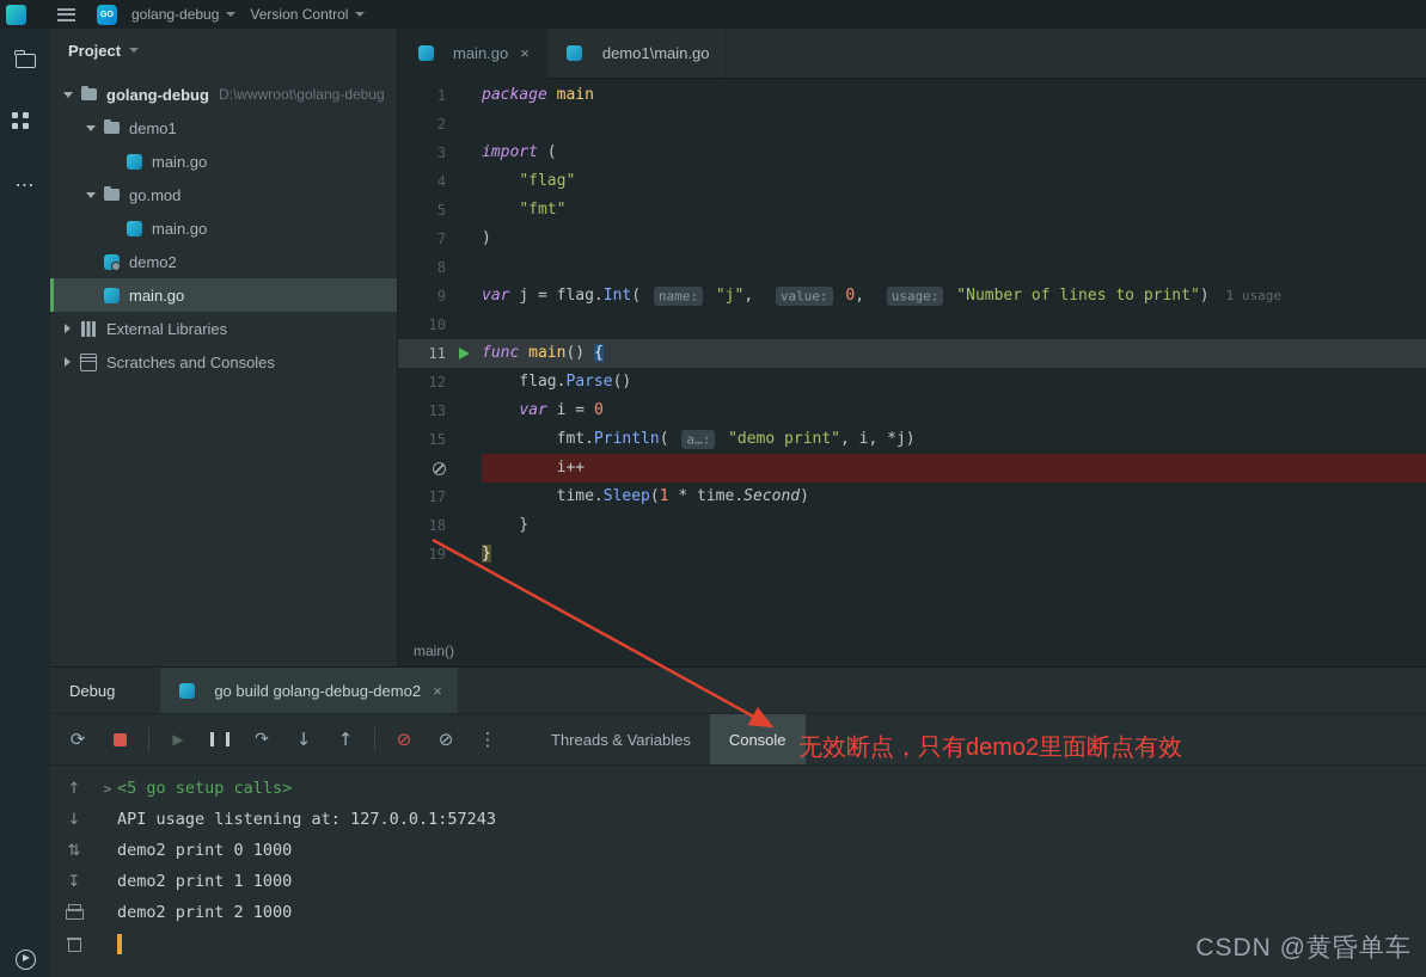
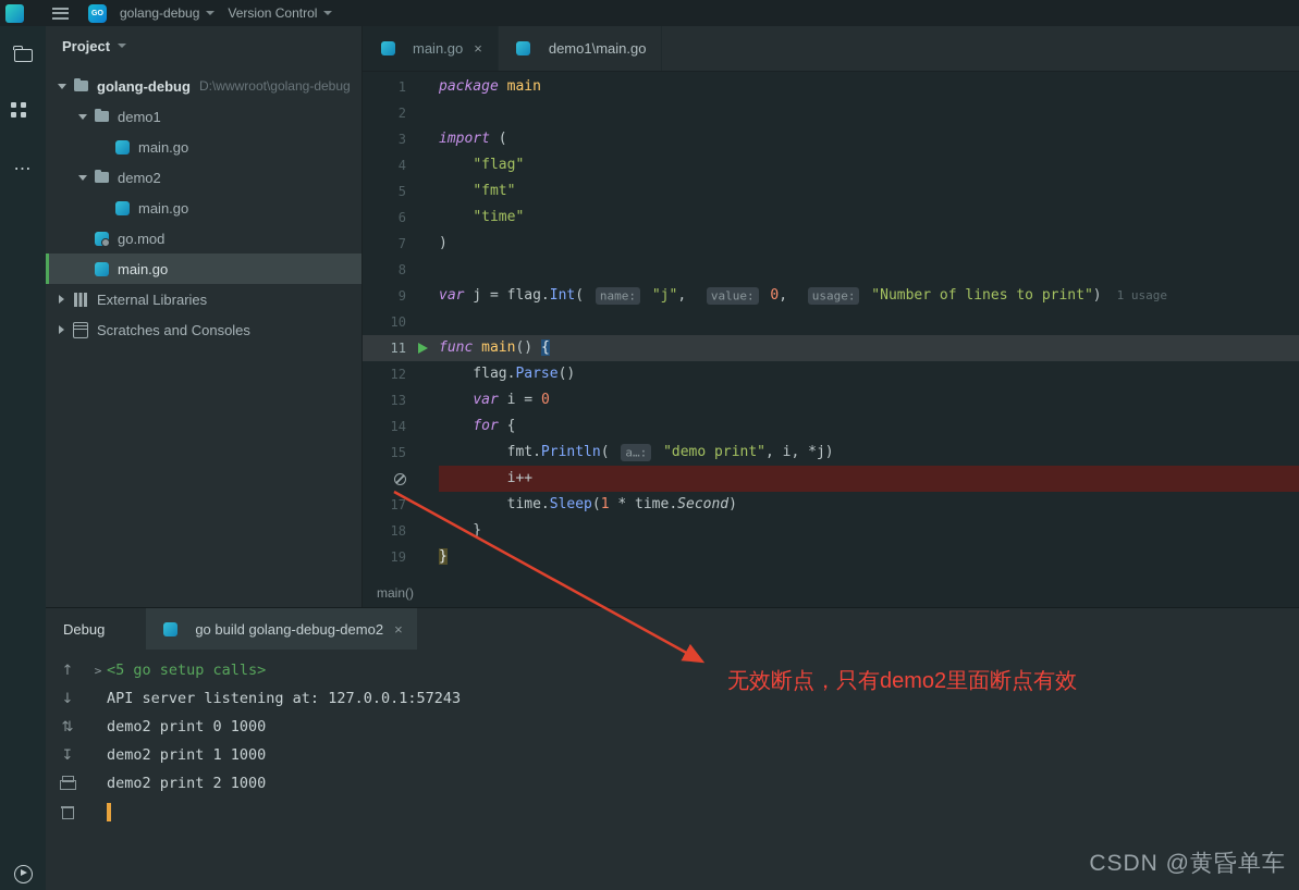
  golang-debug
  Version Control
  ⋯
  Project
  golang-debug
  D:\wwwroot\golang-debug
  demo1
  main.go
- go.mod
+ demo2
  main.go
- demo2
+ go.mod
  main.go
  External Libraries
  Scratches and Consoles
  main.go
  ×
  demo1\main.go
  1
  package main
  2
  3
  import (
  4
  "flag"
  5
  "fmt"
+ 6
+ "time"
  7
  )
  8
  9
  var j = flag.Int( name: "j", value: 0, usage: "Number of lines to print") 1 usage
  10
  11
  func main() {
  12
  flag.Parse()
  13
  var i = 0
+ 14
+ for {
  15
  fmt.Println( a…: "demo print", i, *j)
  i++
  17
  time.Sleep(1 * time.Second)
  18
  }
  19
  }
  main()
  Debug
  go build golang-debug-demo2
  ×
- Threads & Variables
- Console
  <5 go setup calls>
- API usage listening at: 127.0.0.1:57243
+ API server listening at: 127.0.0.1:57243
  demo2 print 0 1000
  demo2 print 1 1000
  demo2 print 2 1000
  无效断点，只有demo2里面断点有效
  CSDN @黄昏单车
